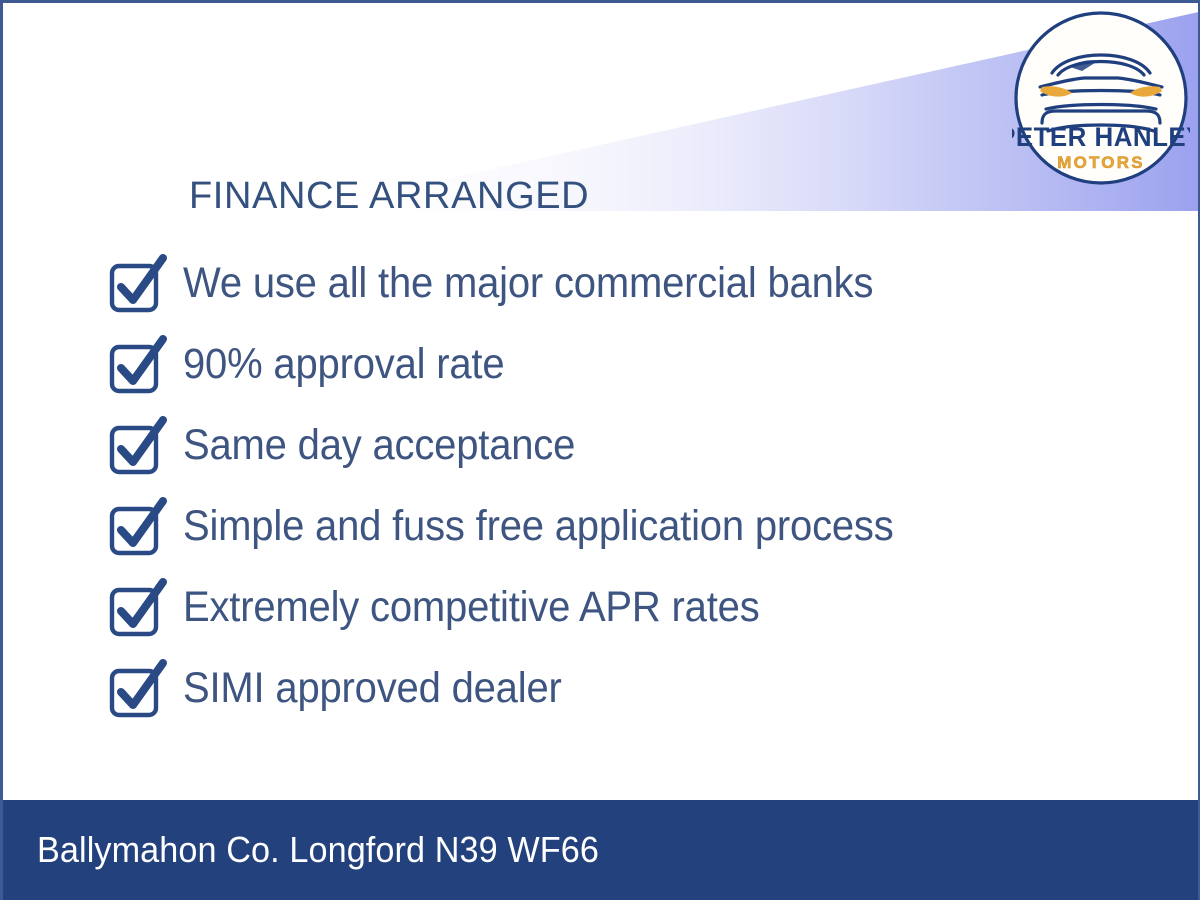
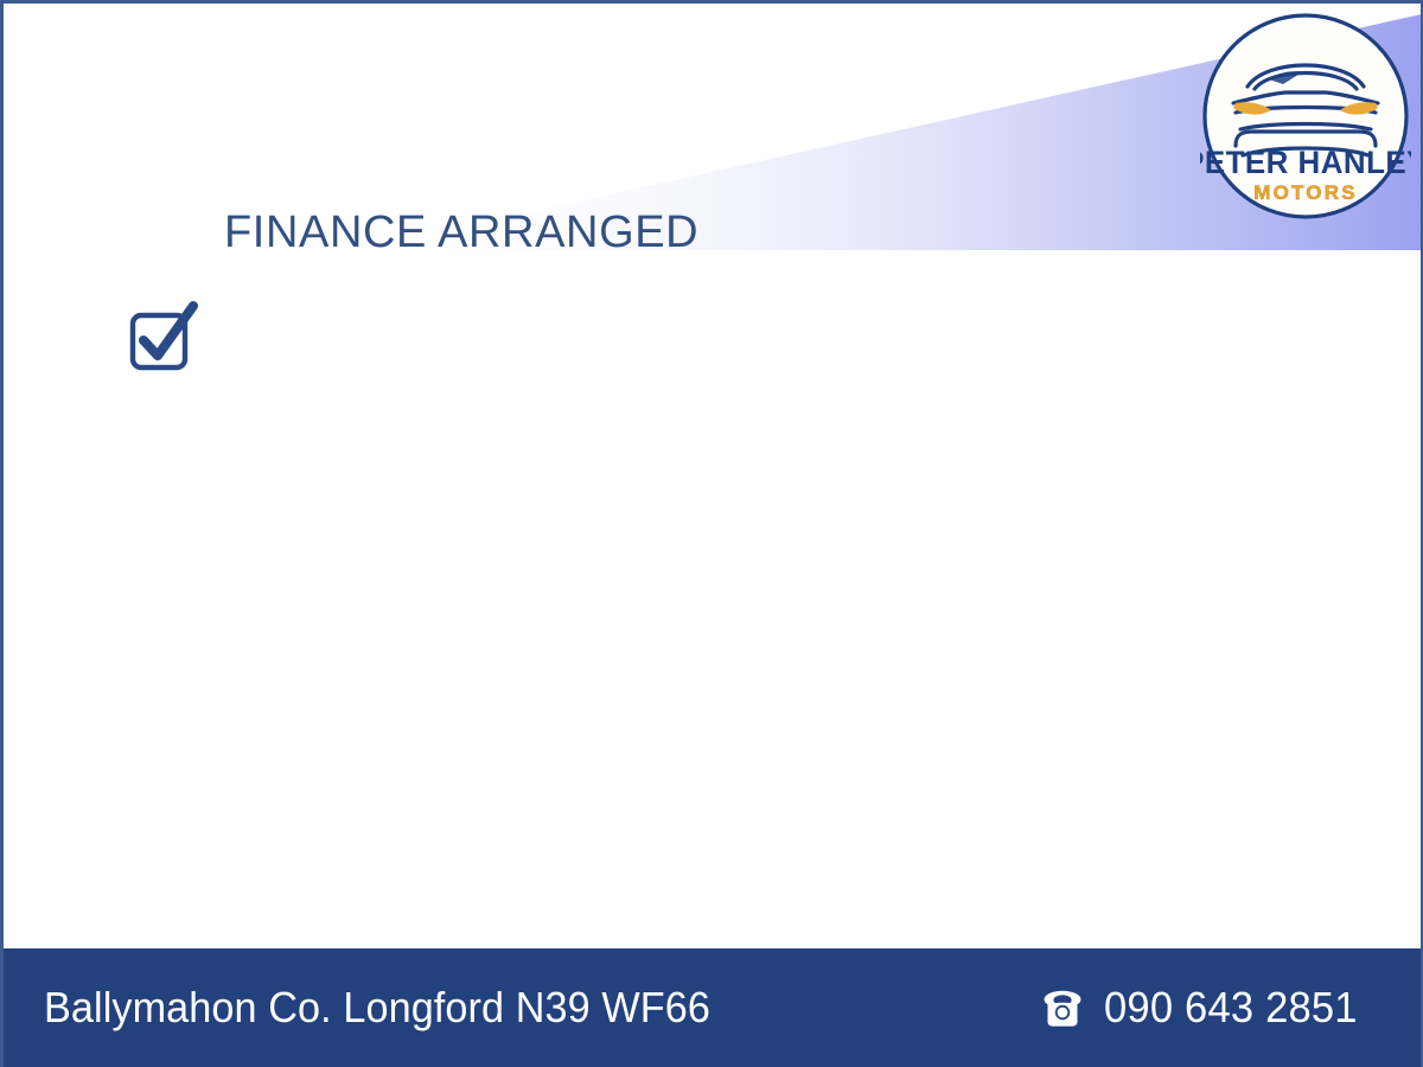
  ETER HANLE
  MOTORS
  FINANCE ARRANGED
- We use all the major commercial banks
- 90% approval rate
- Same day acceptance
- Simple and fuss free application process
- Extremely competitive APR rates
- SIMI approved dealer
  Ballymahon Co. Longford N39 WF66
+ 090 643 2851
